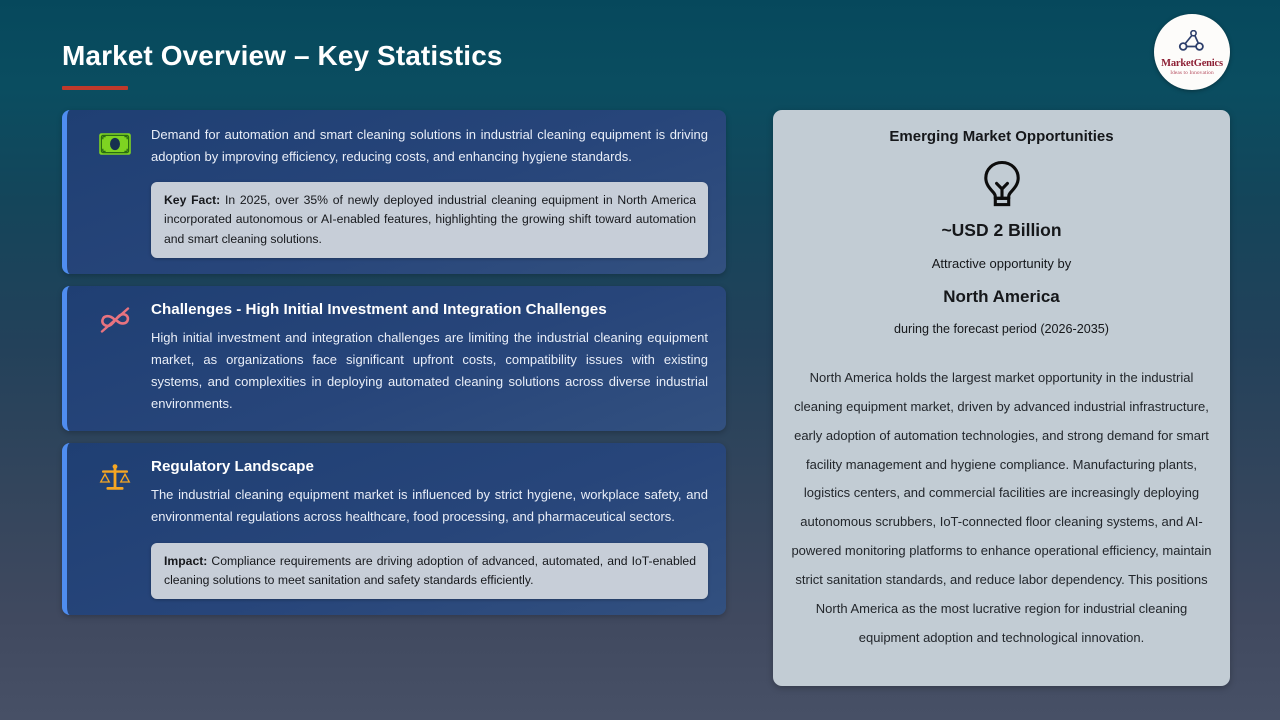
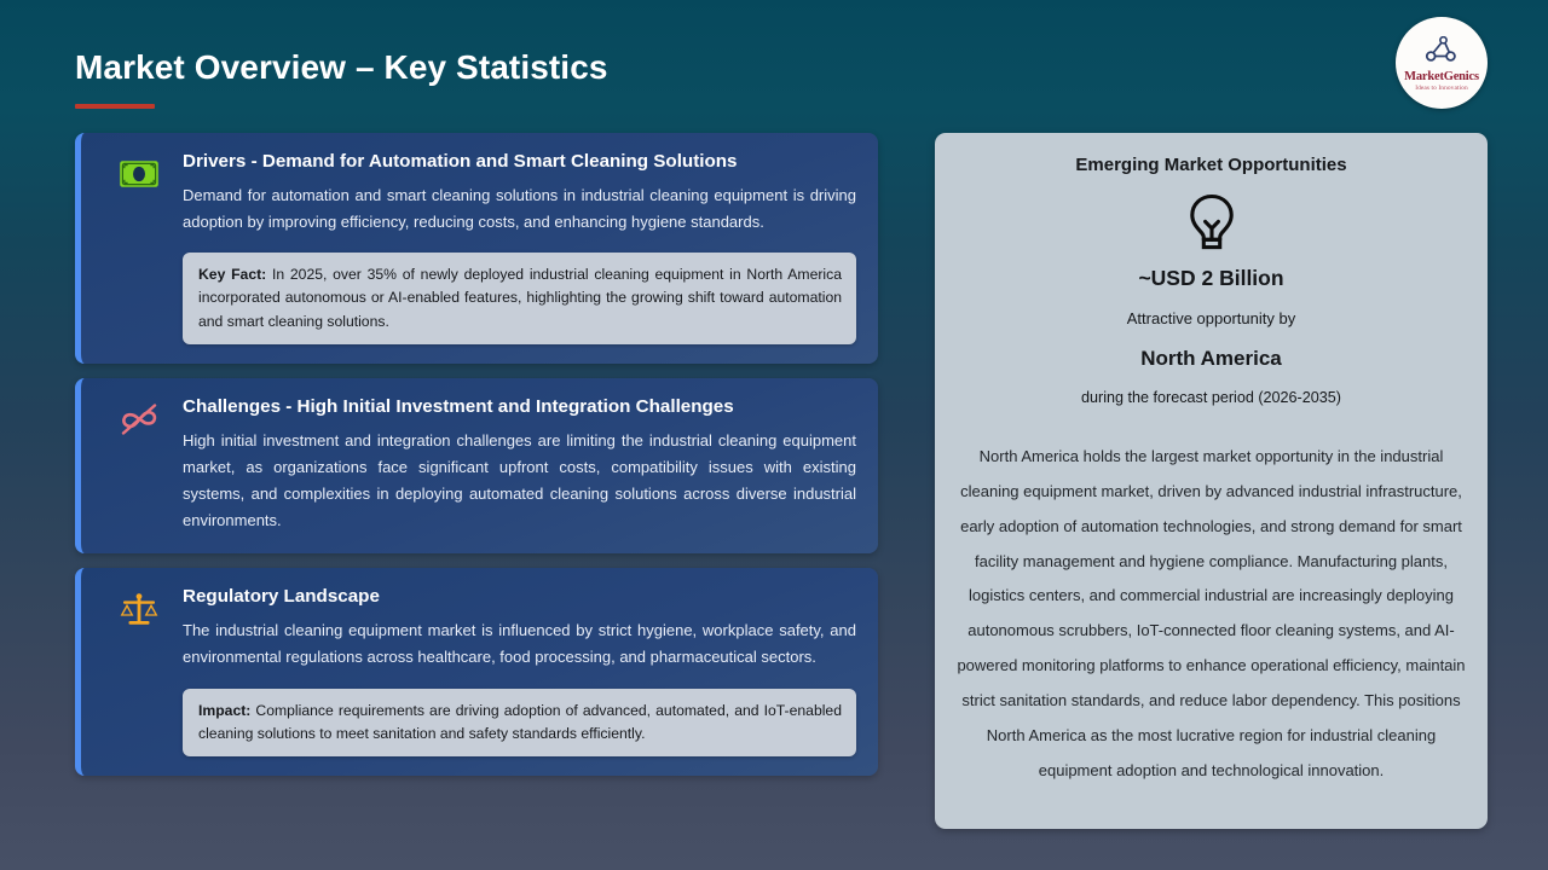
  Market Overview – Key Statistics
  MarketGenics
+ Drivers - Demand for Automation and Smart Cleaning Solutions
  Demand for automation and smart cleaning solutions in industrial cleaning equipment is driving adoption by improving efficiency, reducing costs, and enhancing hygiene standards.
  Key Fact: In 2025, over 35% of newly deployed industrial cleaning equipment in North America incorporated autonomous or AI-enabled features, highlighting the growing shift toward automation and smart cleaning solutions.
  Challenges - High Initial Investment and Integration Challenges
  High initial investment and integration challenges are limiting the industrial cleaning equipment market, as organizations face significant upfront costs, compatibility issues with existing systems, and complexities in deploying automated cleaning solutions across diverse industrial environments.
  Regulatory Landscape
  The industrial cleaning equipment market is influenced by strict hygiene, workplace safety, and environmental regulations across healthcare, food processing, and pharmaceutical sectors.
  Impact: Compliance requirements are driving adoption of advanced, automated, and IoT-enabled cleaning solutions to meet sanitation and safety standards efficiently.
  Emerging Market Opportunities
  ~USD 2 Billion
  Attractive opportunity by
  North America
  during the forecast period (2026-2035)
- North America holds the largest market opportunity in the industrial cleaning equipment market, driven by advanced industrial infrastructure, early adoption of automation technologies, and strong demand for smart facility management and hygiene compliance. Manufacturing plants, logistics centers, and commercial facilities are increasingly deploying autonomous scrubbers, IoT-connected floor cleaning systems, and AI-powered monitoring platforms to enhance operational efficiency, maintain strict sanitation standards, and reduce labor dependency. This positions North America as the most lucrative region for industrial cleaning equipment adoption and technological innovation.
+ North America holds the largest market opportunity in the industrial cleaning equipment market, driven by advanced industrial infrastructure, early adoption of automation technologies, and strong demand for smart facility management and hygiene compliance. Manufacturing plants, logistics centers, and commercial industrial are increasingly deploying autonomous scrubbers, IoT-connected floor cleaning systems, and AI-powered monitoring platforms to enhance operational efficiency, maintain strict sanitation standards, and reduce labor dependency. This positions North America as the most lucrative region for industrial cleaning equipment adoption and technological innovation.
